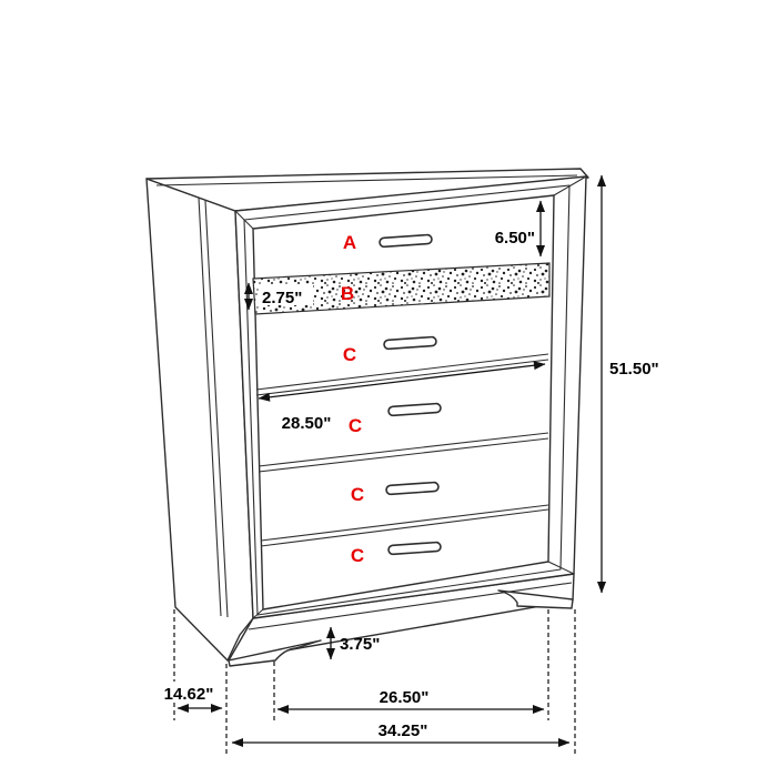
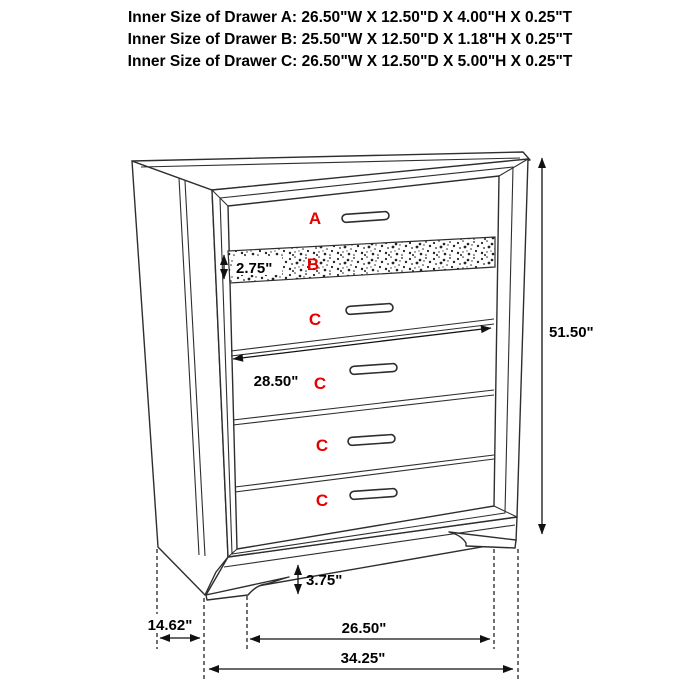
+ Inner Size of Drawer A: 26.50"W X 12.50"D X 4.00"H X 0.25"T
+ Inner Size of Drawer B: 25.50"W X 12.50"D X 1.18"H X 0.25"T
+ Inner Size of Drawer C: 26.50"W X 12.50"D X 5.00"H X 0.25"T
  A
  B
  C
  C
  C
  C
- 6.50"
  2.75"
  51.50"
  28.50"
  3.75"
  14.62"
  26.50"
  34.25"
